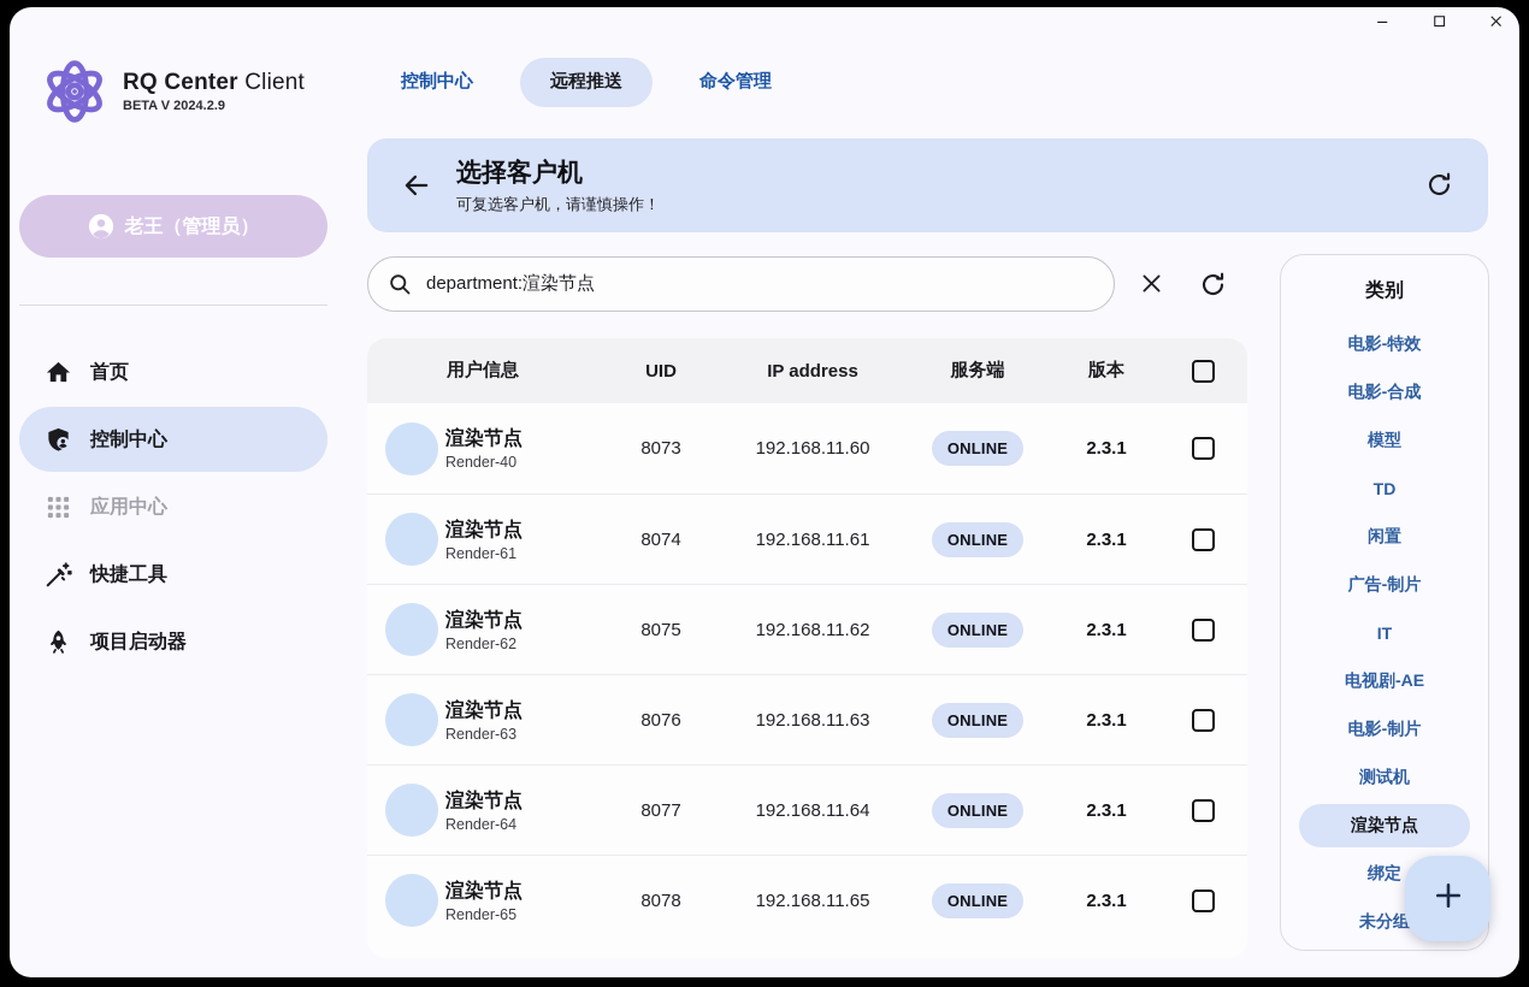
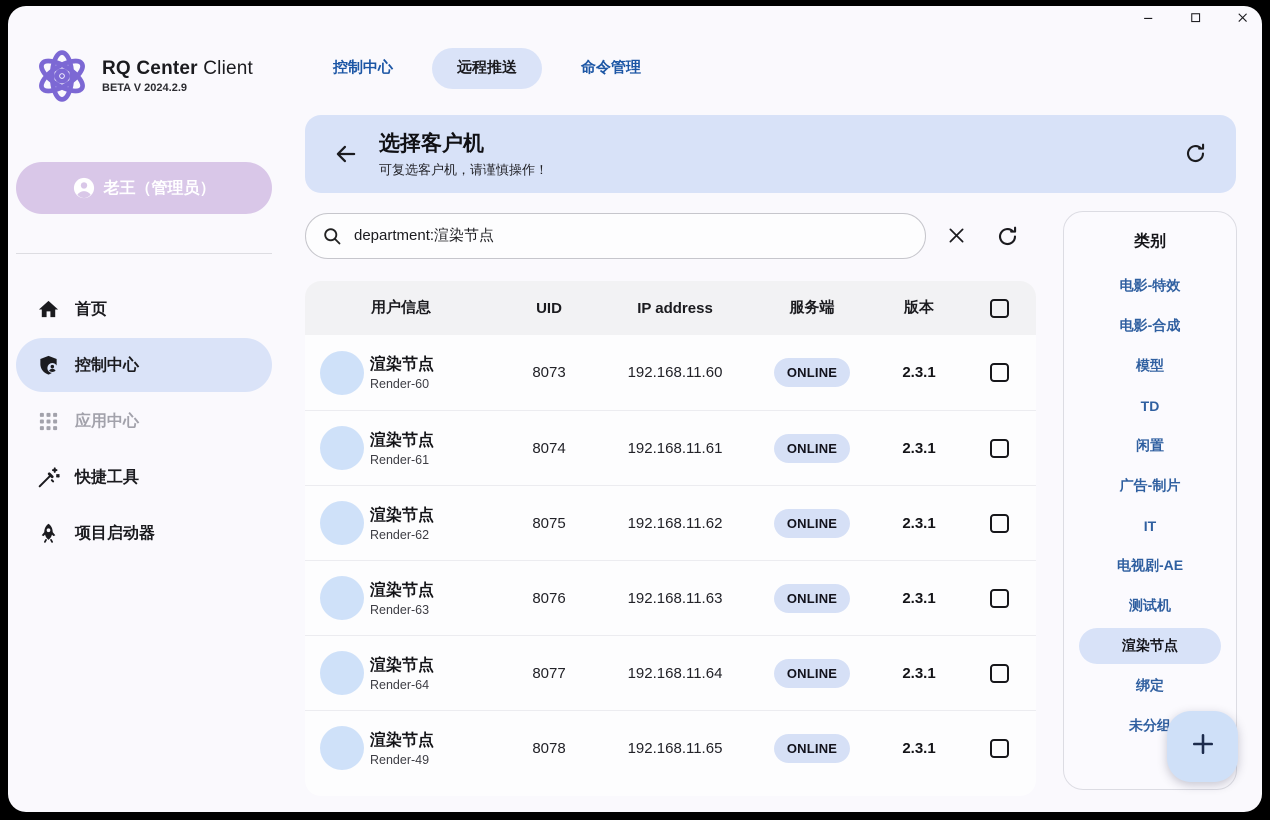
  RQ Center Client
  BETA V 2024.2.9
  控制中心
  远程推送
  命令管理
  老王（管理员）
  首页
  控制中心
  应用中心
  快捷工具
  项目启动器
  选择客户机
  可复选客户机，请谨慎操作！
  department:渲染节点
  用户信息
  UID
  IP address
  服务端
  版本
  渲染节点
- Render-40
+ Render-60
  8073
  192.168.11.60
  ONLINE
  2.3.1
  渲染节点
  Render-61
  8074
  192.168.11.61
  ONLINE
  2.3.1
  渲染节点
  Render-62
  8075
  192.168.11.62
  ONLINE
  2.3.1
  渲染节点
  Render-63
  8076
  192.168.11.63
  ONLINE
  2.3.1
  渲染节点
  Render-64
  8077
  192.168.11.64
  ONLINE
  2.3.1
  渲染节点
- Render-65
+ Render-49
  8078
  192.168.11.65
  ONLINE
  2.3.1
  类别
  电影-特效
  电影-合成
  模型
  TD
  闲置
  广告-制片
  IT
  电视剧-AE
- 电影-制片
  测试机
  渲染节点
  绑定
  未分组
